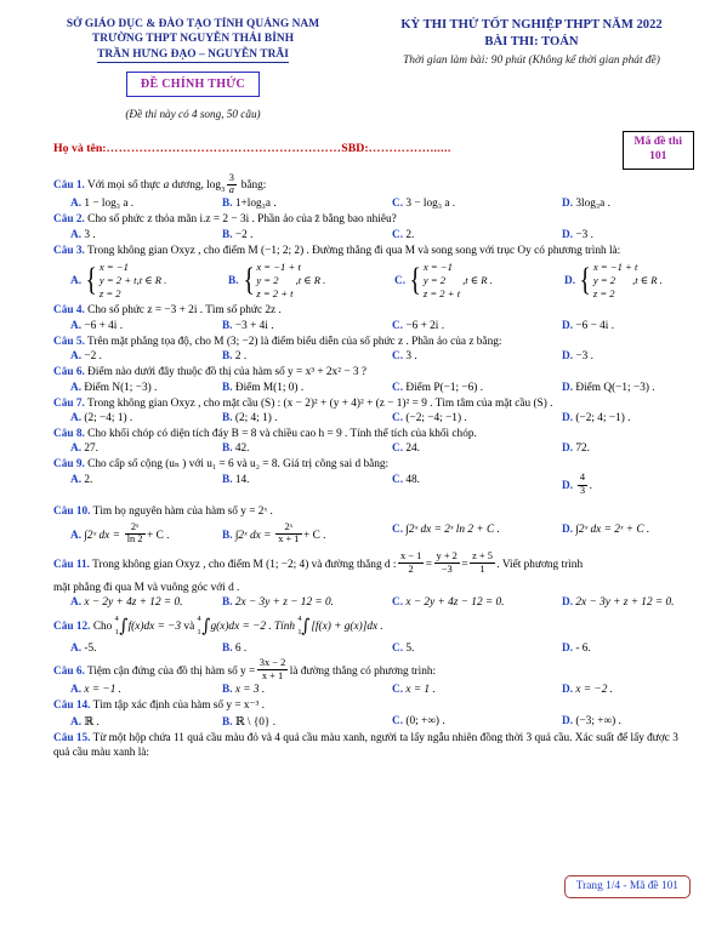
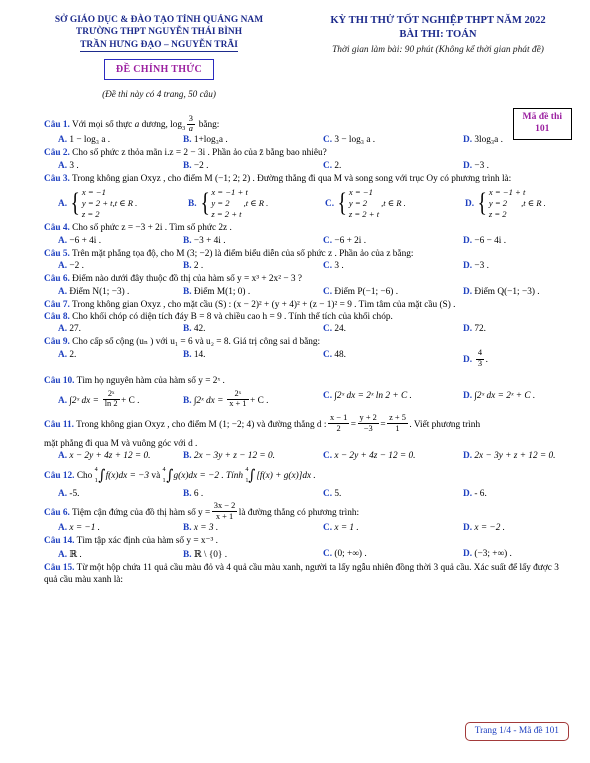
  SỞ GIÁO DỤC & ĐÀO TẠO TỈNH QUẢNG NAM
  TRƯỜNG THPT NGUYỄN THÁI BÌNH
  TRẦN HƯNG ĐẠO – NGUYỄN TRÃI
  ĐỀ CHÍNH THỨC
- (Đề thi này có 4 song, 50 câu)
+ (Đề thi này có 4 trang, 50 câu)
  KỲ THI THỬ TỐT NGHIỆP THPT NĂM 2022
  BÀI THI: TOÁN
  Thời gian làm bài: 90 phút (Không kể thời gian phát đề)
  Mã đề thi
  101
- Họ và tên:…………………………………………………SBD:……………......
  Câu 1. Với mọi số thực a dương, log
  3
  a
  bằng:
  A. 1 − log₃ a .
  B. 1+log₃a .
  C. 3 − log₃ a .
  D. 3log₃a .
  Câu 2. Cho số phức z thỏa mãn i.z = 2 − 3i . Phần ảo của z̄ bằng bao nhiêu?
  A. 3 .
  B. −2 .
  C. 2.
  D. −3 .
  Câu 3. Trong không gian Oxyz , cho điểm M (−1; 2; 2) . Đường thẳng đi qua M và song song với trục Oy có phương trình là:
  A.
  {
  x = −1
  y = 2 + t,t ∈ R .
  z = 2
  B.
  {
  x = −1 + t
  y = 2 ,t ∈ R .
  z = 2 + t
  C.
  {
  x = −1
  y = 2 ,t ∈ R .
  z = 2 + t
  D.
  {
  x = −1 + t
  y = 2 ,t ∈ R .
  z = 2
  Câu 4. Cho số phức z = −3 + 2i . Tìm số phức 2z .
  A. −6 + 4i .
  B. −3 + 4i .
  C. −6 + 2i .
  D. −6 − 4i .
  Câu 5. Trên mặt phẳng tọa độ, cho M (3; −2) là điểm biểu diễn của số phức z . Phần ảo của z bằng:
  A. −2 .
  B. 2 .
  C. 3 .
  D. −3 .
  Câu 6. Điểm nào dưới đây thuộc đồ thị của hàm số y = x³ + 2x² − 3 ?
  A. Điểm N(1; −3) .
  B. Điểm M(1; 0) .
  C. Điểm P(−1; −6) .
  D. Điểm Q(−1; −3) .
  Câu 7. Trong không gian Oxyz , cho mặt cầu (S) : (x − 2)² + (y + 4)² + (z − 1)² = 9 . Tìm tâm của mặt cầu (S) .
- A. (2; −4; 1) .
- B. (2; 4; 1) .
- C. (−2; −4; −1) .
- D. (−2; 4; −1) .
  Câu 8. Cho khối chóp có diện tích đáy B = 8 và chiều cao h = 9 . Tính thể tích của khối chóp.
  A. 27.
  B. 42.
  C. 24.
  D. 72.
  Câu 9. Cho cấp số cộng (uₙ ) với u₁ = 6 và u₂ = 8. Giá trị công sai d bằng:
  A. 2.
  B. 14.
  C. 48.
  D.
  4
  3
  .
  Câu 10. Tìm họ nguyên hàm của hàm số y = 2ˣ .
  A. ∫2ˣ dx =
  2ˣ
  ln 2
  + C .
  B. ∫2ˣ dx =
  2ˣ
  x + 1
  + C .
  C. ∫2ˣ dx = 2ˣ ln 2 + C .
  D. ∫2ˣ dx = 2ˣ + C .
  Câu 11. Trong không gian Oxyz , cho điểm M (1; −2; 4) và đường thẳng d :
  x − 1
  2
  =
  y + 2
  −3
  =
  z + 5
  1
  . Viết phương trình
  mặt phẳng đi qua M và vuông góc với d .
  A. x − 2y + 4z + 12 = 0.
  B. 2x − 3y + z − 12 = 0.
  C. x − 2y + 4z − 12 = 0.
  D. 2x − 3y + z + 12 = 0.
  Câu 12. Cho
  ∫f(x)dx = −3 và
  ∫g(x)dx = −2 . Tính
  ∫[f(x) + g(x)]dx .
  A. -5.
  B. 6 .
  C. 5.
  D. - 6.
  Câu 6. Tiệm cận đứng của đồ thị hàm số y =
  3x − 2
  x + 1
  là đường thẳng có phương trình:
  A. x = −1 .
  B. x = 3 .
  C. x = 1 .
  D. x = −2 .
  Câu 14. Tìm tập xác định của hàm số y = x⁻³ .
  A. ℝ .
  B. ℝ \ {0} .
  C. (0; +∞) .
  D. (−3; +∞) .
  Câu 15. Từ một hộp chứa 11 quả cầu màu đỏ và 4 quả cầu màu xanh, người ta lấy ngẫu nhiên đồng thời 3 quả cầu. Xác suất để lấy được 3 quả cầu màu xanh là:
  Trang 1/4 - Mã đề 101
